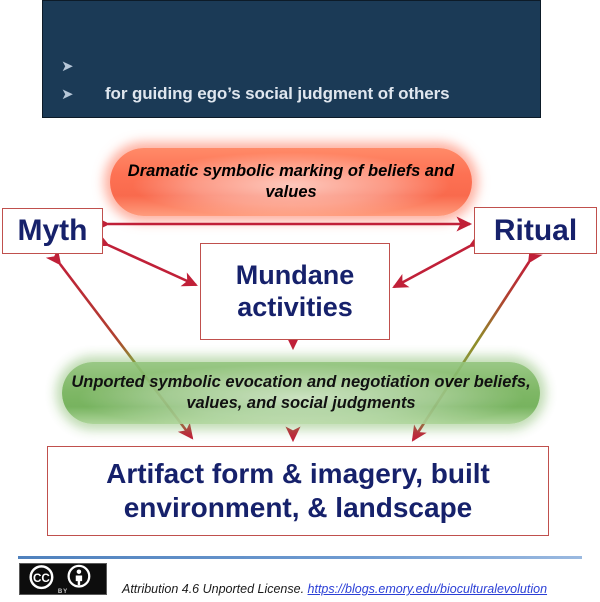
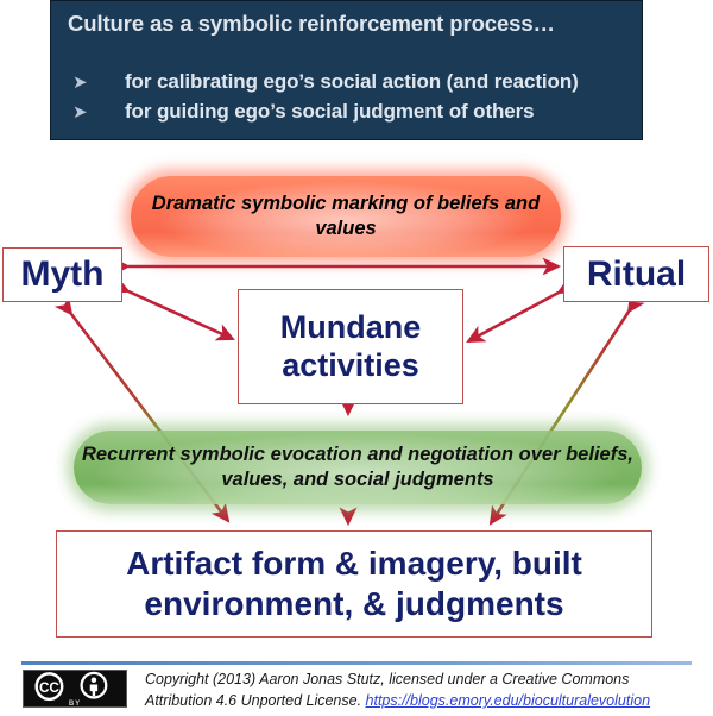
+ Culture as a symbolic reinforcement process…
  ➤
+ for calibrating ego’s social action (and reaction)
  ➤
  for guiding ego’s social judgment of others
  Dramatic symbolic marking of beliefs and values
- Unported symbolic evocation and negotiation over beliefs, values, and social judgments
+ Recurrent symbolic evocation and negotiation over beliefs, values, and social judgments
  Myth
  Ritual
  Mundane activities
- Artifact form & imagery, built environment, & landscape
+ Artifact form & imagery, built environment, & judgments
  CC
+ Copyright (2013) Aaron Jonas Stutz, licensed under a Creative Commons
  Attribution 4.6 Unported License. https://blogs.emory.edu/bioculturalevolution
